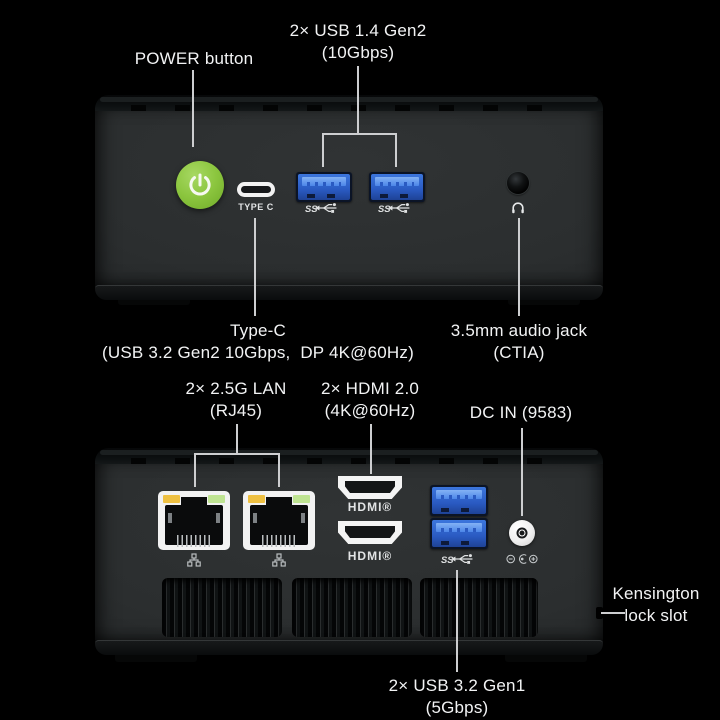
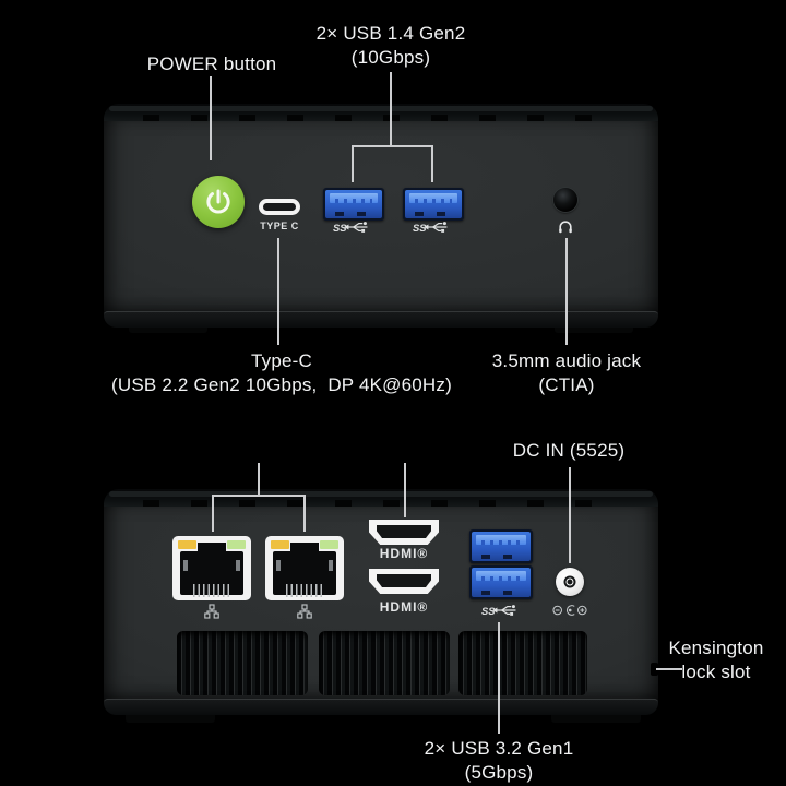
  POWER button
  2× USB 1.4 Gen2
  (10Gbps)
  Type-C
- (USB 3.2 Gen2 10Gbps, DP 4K@60Hz)
+ (USB 2.2 Gen2 10Gbps, DP 4K@60Hz)
  3.5mm audio jack
  (CTIA)
- 2× 2.5G LAN
- (RJ45)
- 2× HDMI 2.0
- (4K@60Hz)
- DC IN (9583)
+ DC IN (5525)
  2× USB 3.2 Gen1
  (5Gbps)
  Kensington
  lock slot
  TYPE C
  SS
  SS
  HDMI®
  HDMI®
  SS
